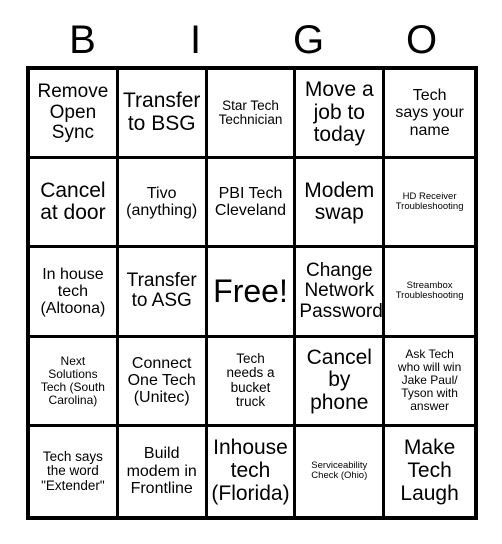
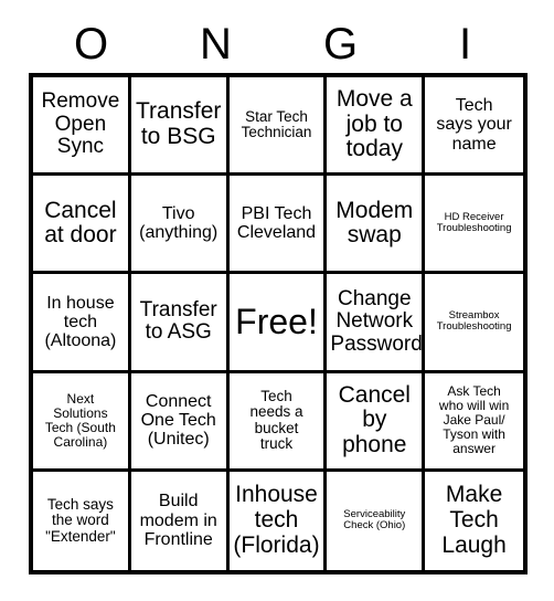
- B
- I
+ O
+ N
  G
- O
+ I
  Remove
  Open
  Sync
  Transfer
  to BSG
  Star Tech
  Technician
  Move a
  job to
  today
  Tech
  says your
  name
  Cancel
  at door
  Tivo
  (anything)
  PBI Tech
  Cleveland
  Modem
  swap
  HD Receiver
  Troubleshooting
  In house
  tech
  (Altoona)
  Transfer
  to ASG
  Free!
  Change
  Network
  Password
  Streambox
  Troubleshooting
  Next
  Solutions
  Tech (South
  Carolina)
  Connect
  One Tech
  (Unitec)
  Tech
  needs a
  bucket
  truck
  Cancel
  by
  phone
  Ask Tech
  who will win
  Jake Paul/
  Tyson with
  answer
  Tech says
  the word
  "Extender"
  Build
  modem in
  Frontline
  Inhouse
  tech
  (Florida)
  Serviceability
  Check (Ohio)
  Make
  Tech
  Laugh
